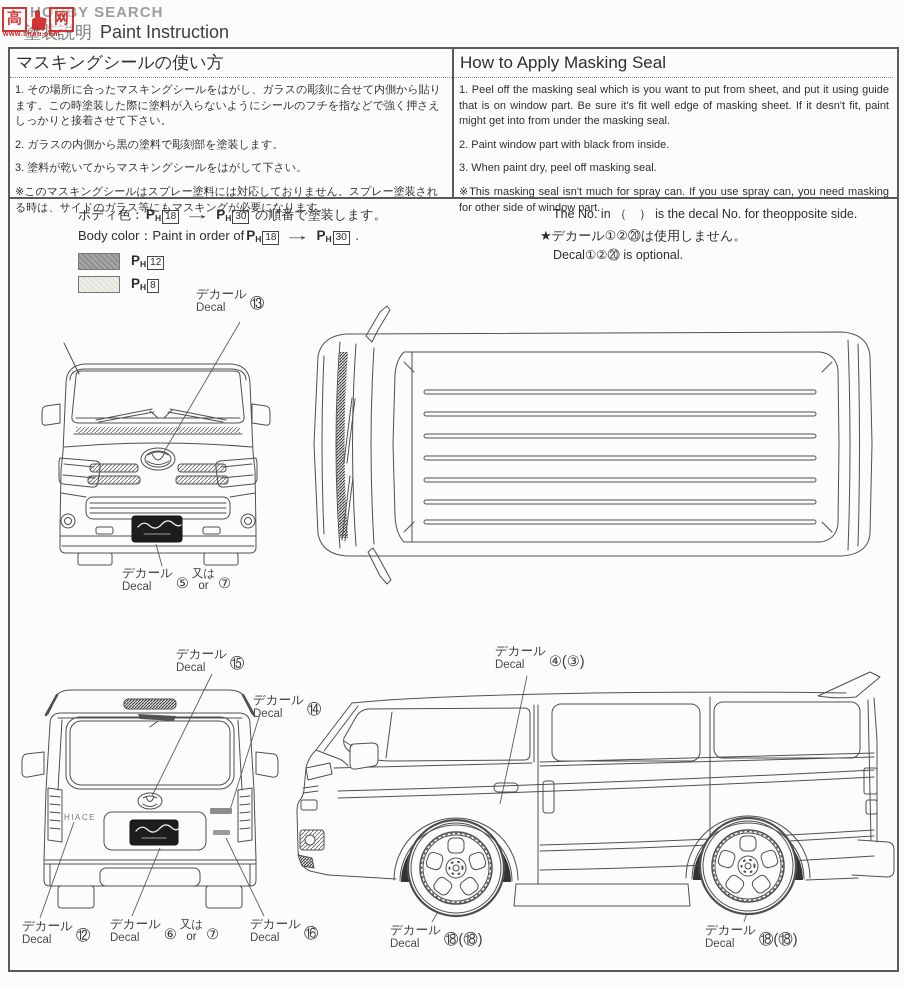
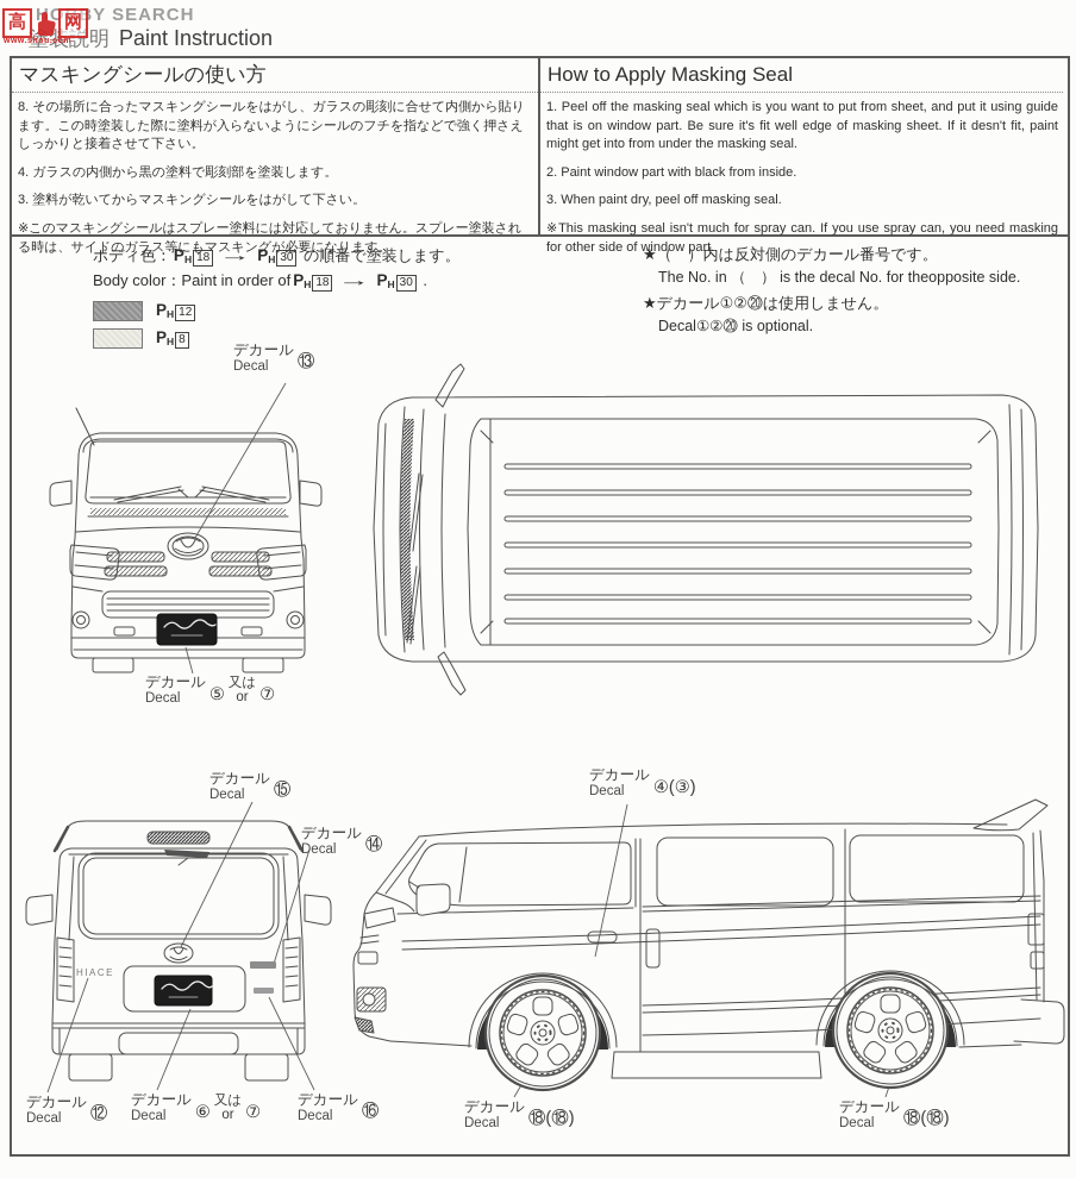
  OBBY SEARCH
  塗装説明
  Paint Instruction
  高
  网
  マスキングシールの使い方
  How to Apply Masking Seal
- 1. その場所に合ったマスキングシールをはがし、ガラスの彫刻に合せて内側から貼ります。この時塗装した際に塗料が入らないようにシールのフチを指などで強く押さえしっかりと接着させて下さい。
+ 8. その場所に合ったマスキングシールをはがし、ガラスの彫刻に合せて内側から貼ります。この時塗装した際に塗料が入らないようにシールのフチを指などで強く押さえしっかりと接着させて下さい。
- 2. ガラスの内側から黒の塗料で彫刻部を塗装します。
+ 4. ガラスの内側から黒の塗料で彫刻部を塗装します。
  3. 塗料が乾いてからマスキングシールをはがして下さい。
  ※このマスキングシールはスプレー塗料には対応しておりません。スプレー塗装される時は、サイドのガラス等にもマスキングが必要になります。
  1. Peel off the masking seal which is you want to put from sheet, and put it using guide that is on window part. Be sure it's fit well edge of masking sheet. If it desn't fit, paint might get into from under the masking seal.
  2. Paint window part with black from inside.
  3. When paint dry, peel off masking seal.
  ※This masking seal isn't much for spray can. If you use spray can, you need masking for other side of window part.
  ボディ色：
  P
  H
  18
  →
  P
  H
  30
  の順番で塗装します。
  Body color：Paint in order of
  P
  H
  18
  →
  P
  H
  30
  .
  P
  H
  12
  P
  H
  8
+ ★（ ）内は反対側のデカール番号です。
  The No. in （ ） is the decal No. for theopposite side.
  ★デカール①②⑳は使用しません。
  Decal①②⑳ is optional.
  HIACE
  デカール
  Decal
  ⑬
  デカール
  Decal
  ⑤
  又は
  or
  ⑦
  デカール
  Decal
  ⑮
  デカール
  Decal
  ⑭
  デカール
  Decal
  ⑫
  デカール
  Decal
  ⑥
  又は
  or
  ⑦
  デカール
  Decal
  ⑯
  デカール
  Decal
  ④(③)
  デカール
  Decal
  ⑱(⑱)
  デカール
  Decal
  ⑱(⑱)
